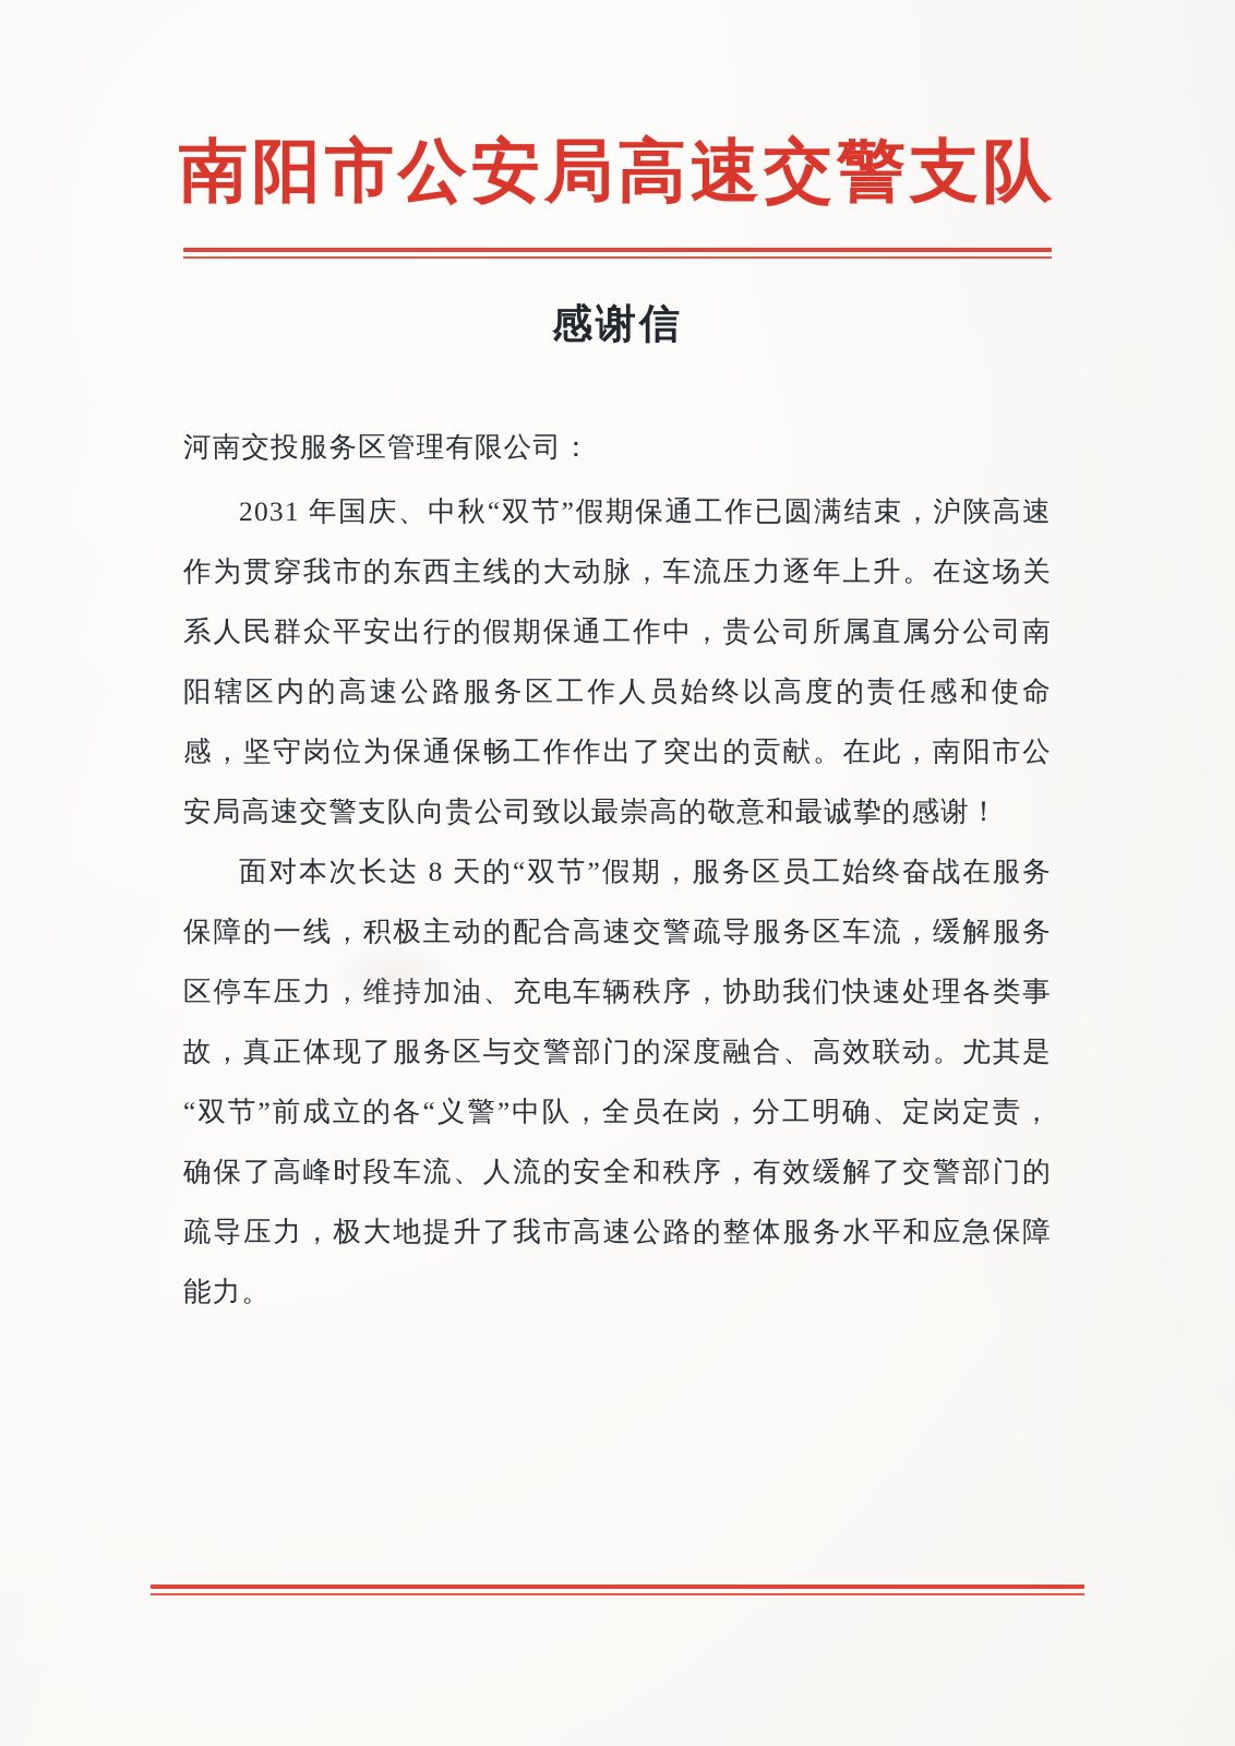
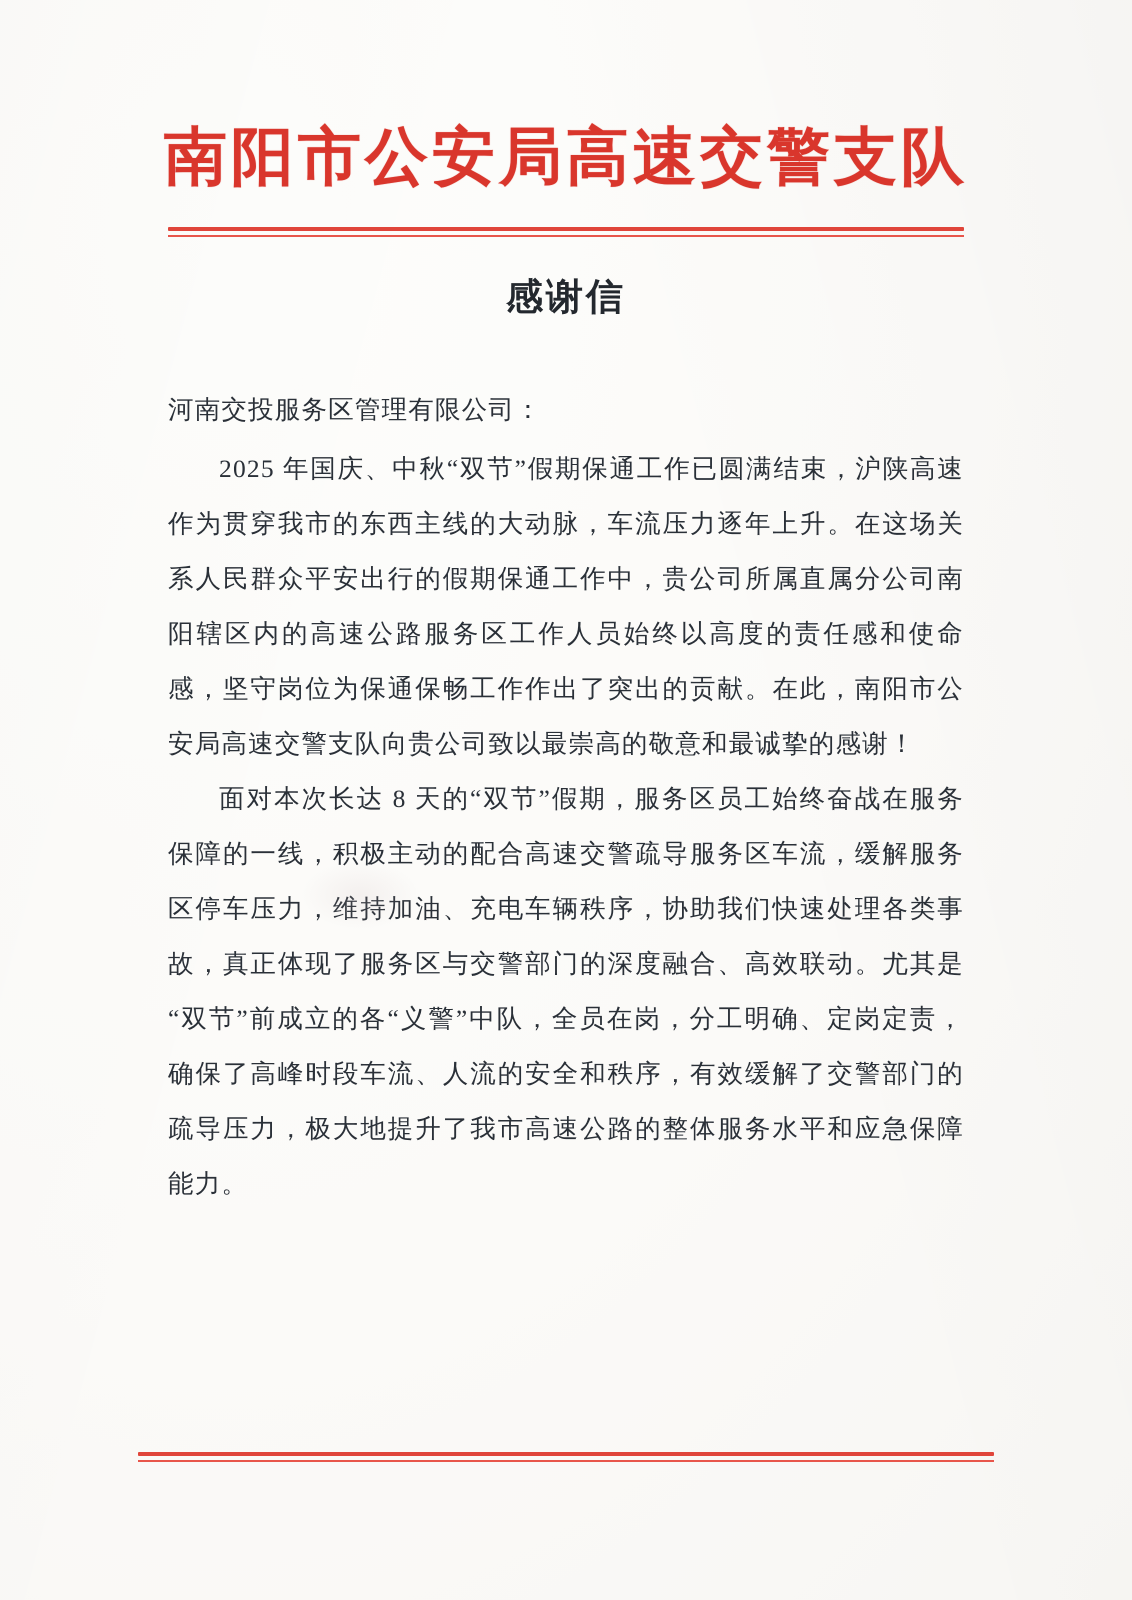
  南阳市公安局高速交警支队
  感谢信
  河南交投服务区管理有限公司：
- 2031 年国庆、中秋“双节”假期保通工作已圆满结束，沪陕高速作为贯穿我市的东西主线的大动脉，车流压力逐年上升。在这场关系人民群众平安出行的假期保通工作中，贵公司所属直属分公司南阳辖区内的高速公路服务区工作人员始终以高度的责任感和使命感，坚守岗位为保通保畅工作作出了突出的贡献。在此，南阳市公安局高速交警支队向贵公司致以最崇高的敬意和最诚挚的感谢！
+ 2025 年国庆、中秋“双节”假期保通工作已圆满结束，沪陕高速作为贯穿我市的东西主线的大动脉，车流压力逐年上升。在这场关系人民群众平安出行的假期保通工作中，贵公司所属直属分公司南阳辖区内的高速公路服务区工作人员始终以高度的责任感和使命感，坚守岗位为保通保畅工作作出了突出的贡献。在此，南阳市公安局高速交警支队向贵公司致以最崇高的敬意和最诚挚的感谢！
  面对本次长达 8 天的“双节”假期，服务区员工始终奋战在服务保障的一线，积极主动的配合高速交警疏导服务区车流，缓解服务区停车压力油、充电车辆秩序，协助我们快速处理各类事故，真正体现了服务区与交警部门的深度融合、高效联动。尤其是“双节”前成立的各“义警”中队，全员在岗，分工明确、定岗定责，确保了高峰时段车流、人流的安全和秩序，有效缓解了交警部门的疏导压力，极大地提升了我市高速公路的整体服务水平和应急保障能力。
